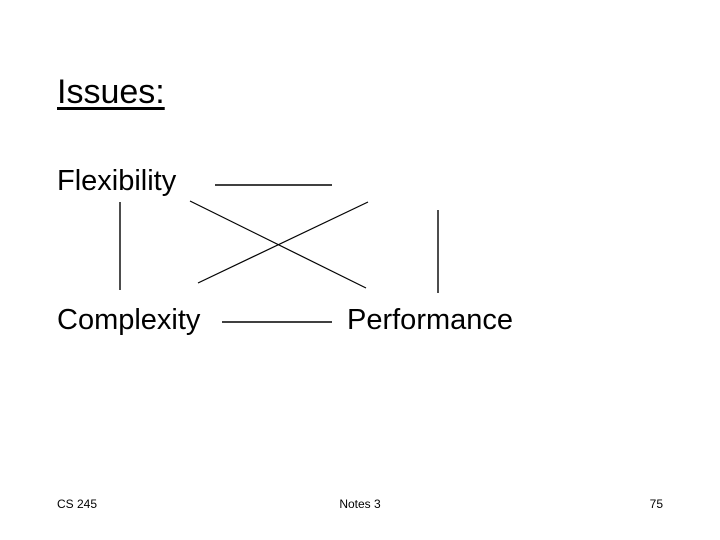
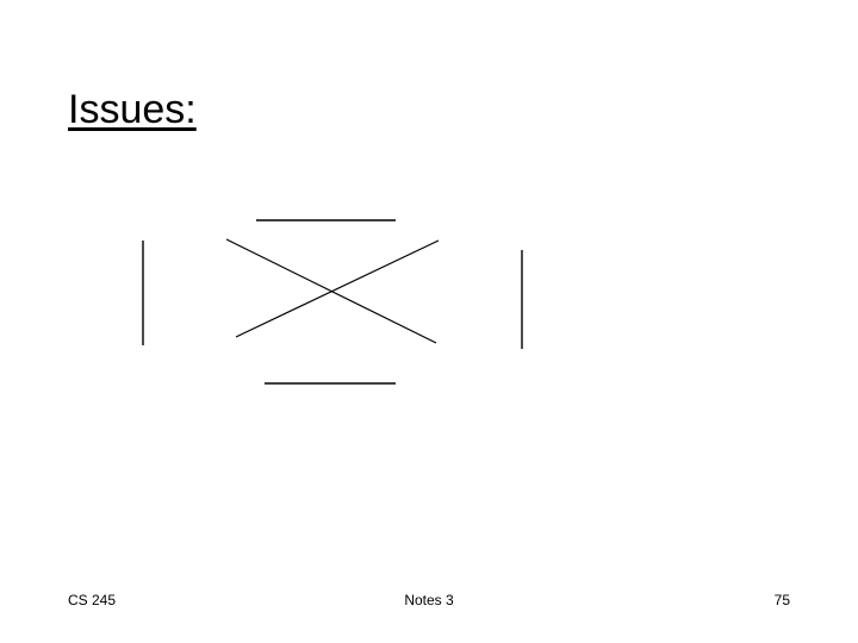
  Issues:
- Flexibility
- Complexity
- Performance
  CS 245
  Notes 3
  75
